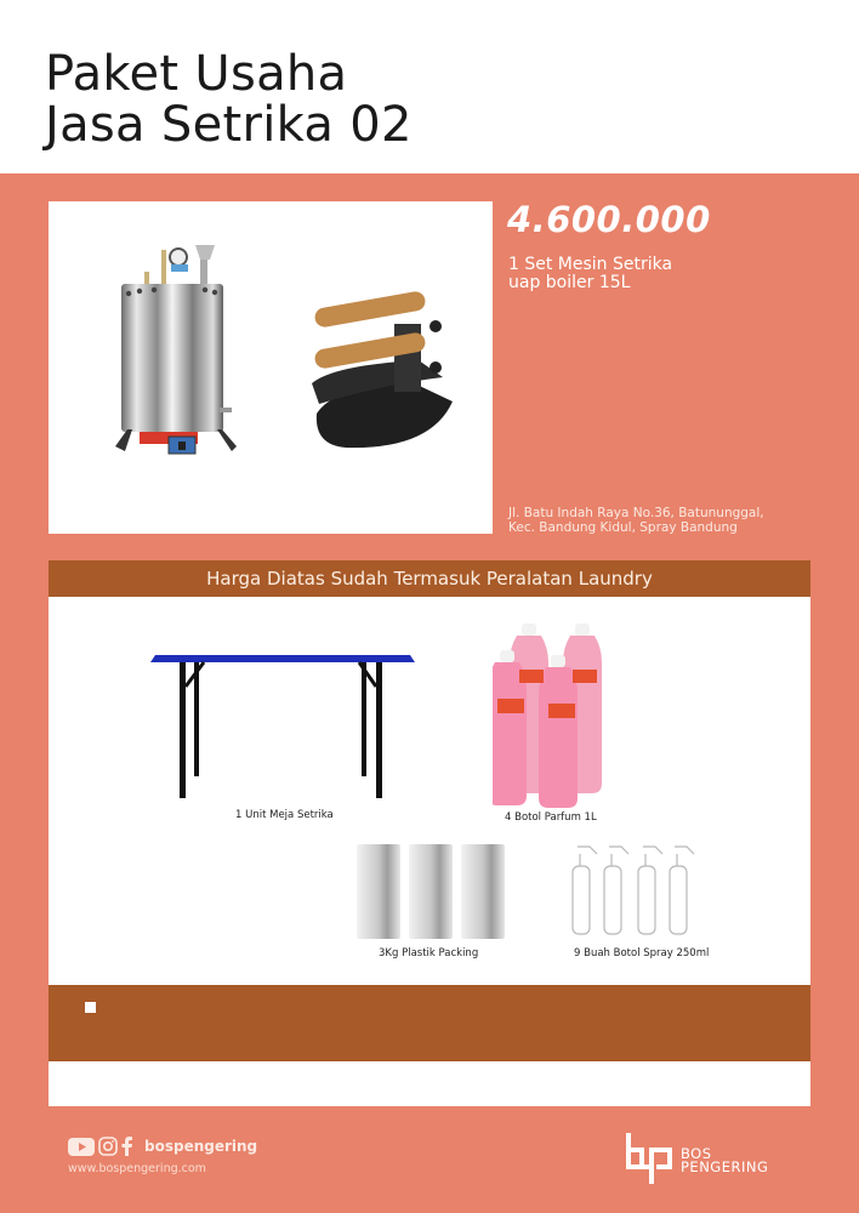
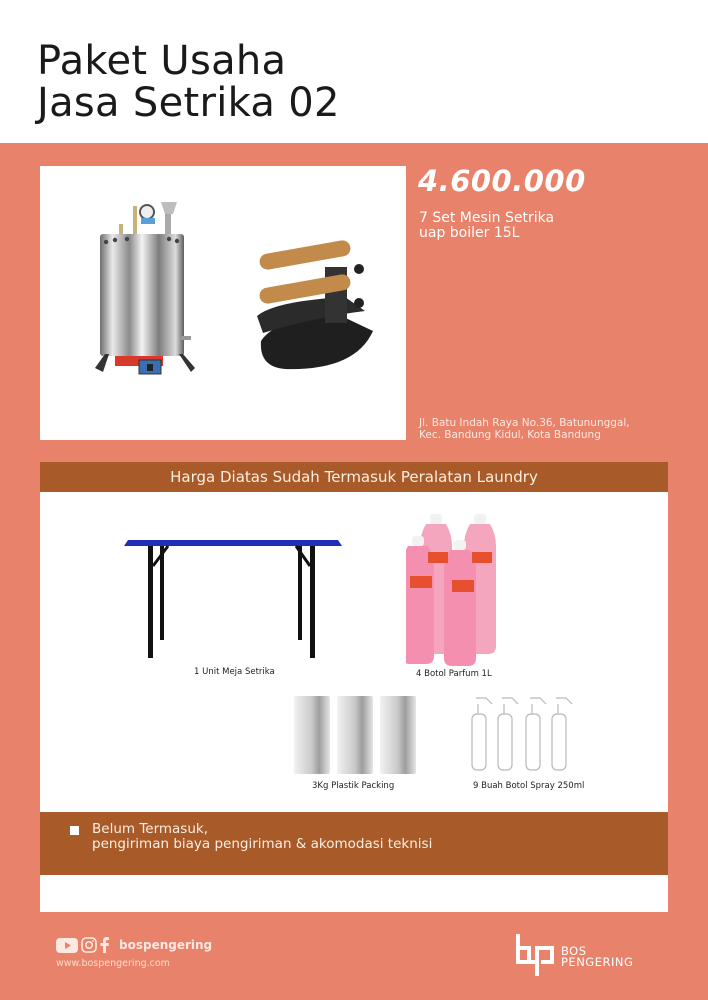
  Paket Usaha
  Jasa Setrika 02
  4.600.000
- 1 Set Mesin Setrika
+ 7 Set Mesin Setrika
  uap boiler 15L
  Jl. Batu Indah Raya No.36, Batununggal,
- Kec. Bandung Kidul, Spray Bandung
+ Kec. Bandung Kidul, Kota Bandung
  Harga Diatas Sudah Termasuk Peralatan Laundry
  1 Unit Meja Setrika
  4 Botol Parfum 1L
  3Kg Plastik Packing
  9 Buah Botol Spray 250ml
+ Belum Termasuk,
+ pengiriman biaya pengiriman & akomodasi teknisi
  bospengering
  www.bospengering.com
  BOS
  PENGERING
